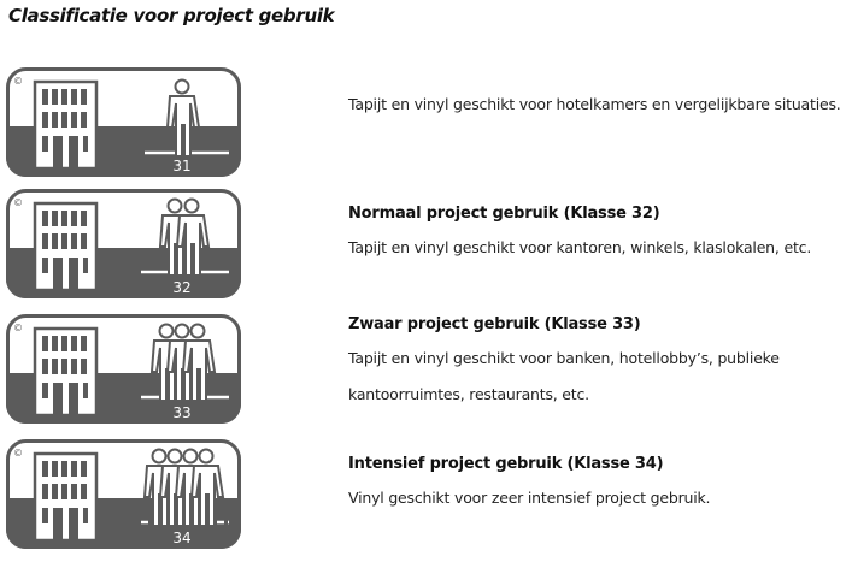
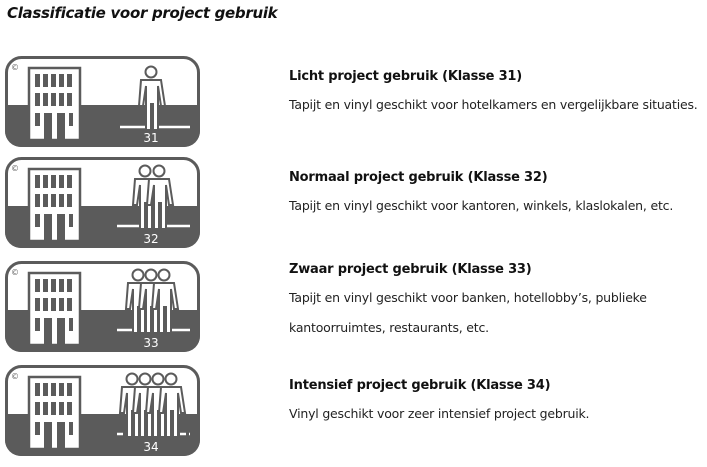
  Classificatie voor project gebruik
  ©
  31
+ Licht project gebruik (Klasse 31)
  Tapijt en vinyl geschikt voor hotelkamers en vergelijkbare situaties.
  ©
  32
  Normaal project gebruik (Klasse 32)
  Tapijt en vinyl geschikt voor kantoren, winkels, klaslokalen, etc.
  ©
  33
  Zwaar project gebruik (Klasse 33)
  Tapijt en vinyl geschikt voor banken, hotellobby’s, publieke
  kantoorruimtes, restaurants, etc.
  ©
  34
  Intensief project gebruik (Klasse 34)
  Vinyl geschikt voor zeer intensief project gebruik.
